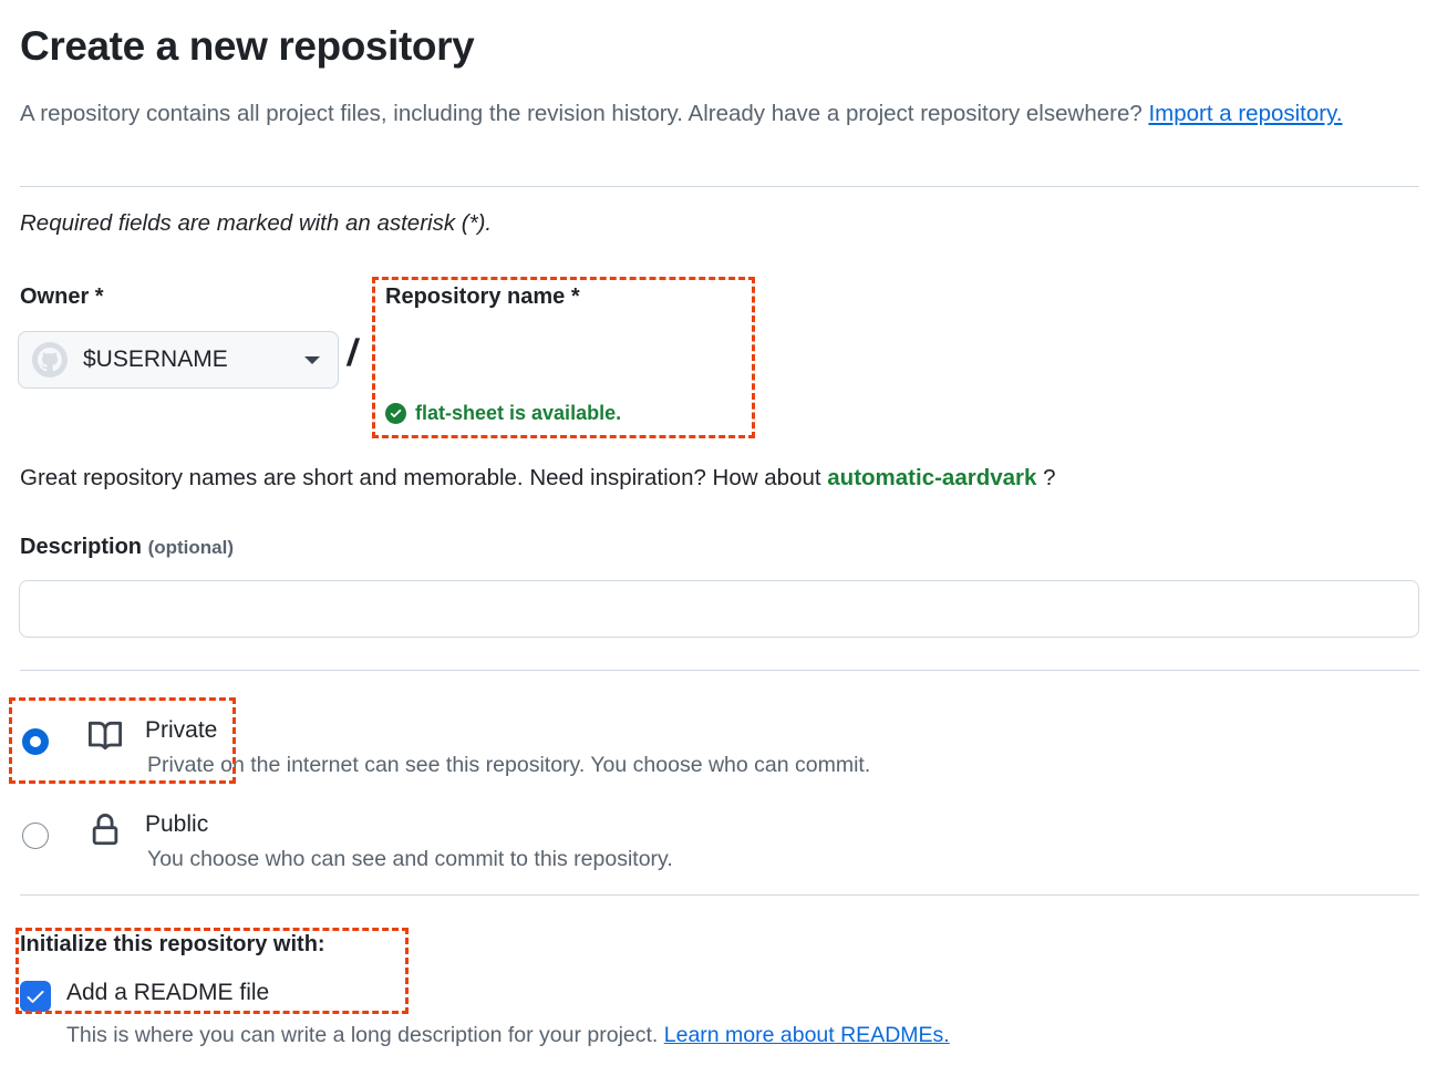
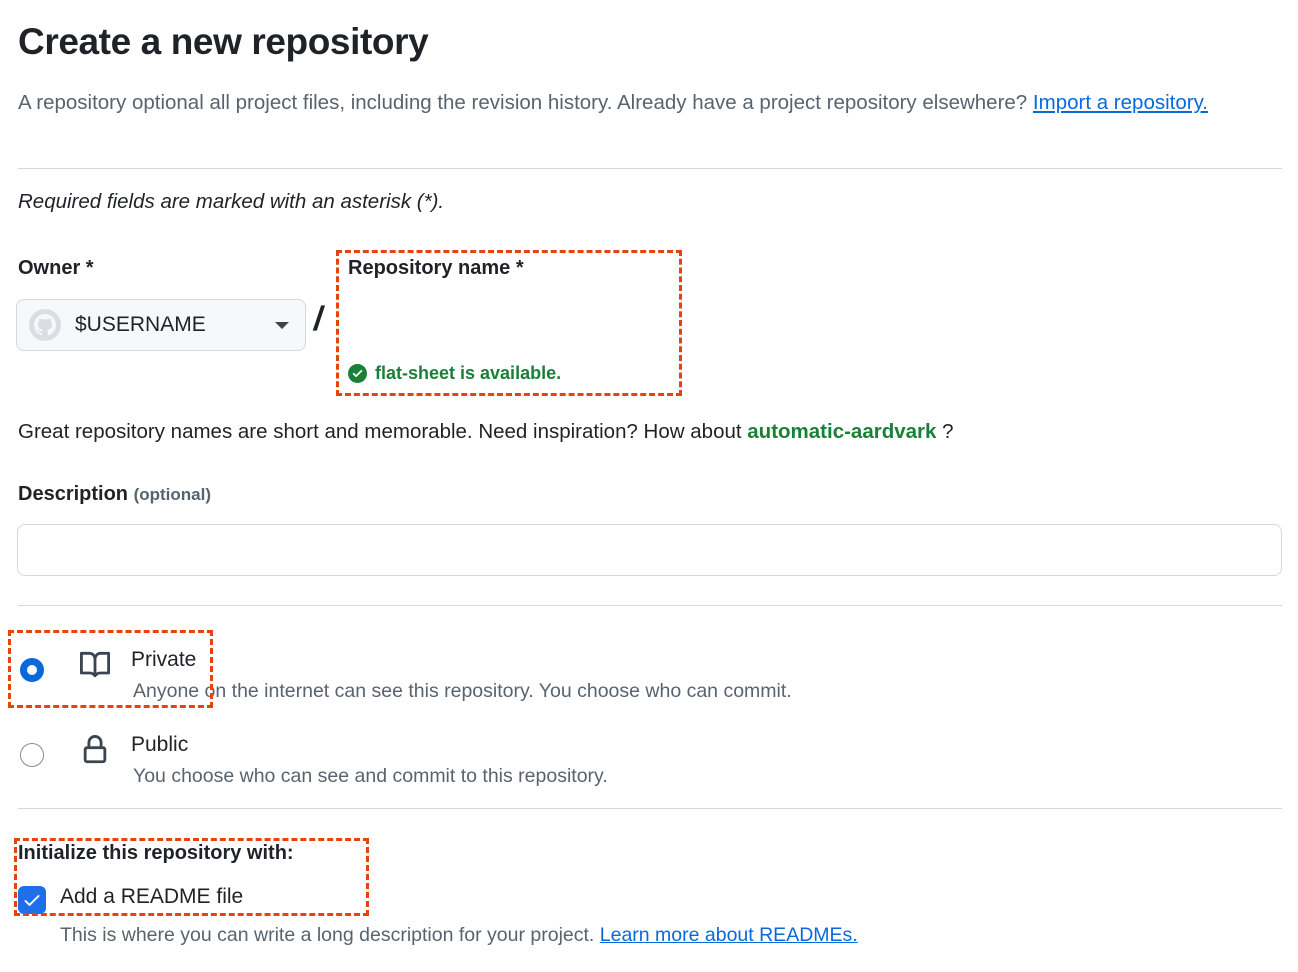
  Create a new repository
- A repository contains all project files, including the revision history. Already have a project repository elsewhere? Import a repository.
+ A repository optional all project files, including the revision history. Already have a project repository elsewhere? Import a repository.
  Required fields are marked with an asterisk (*).
  Owner *
  $USERNAME
  Repository name *
  flat-sheet is available.
  Great repository names are short and memorable. Need inspiration? How about automatic-aardvark ?
  Description (optional)
  Private
- Private on the internet can see this repository. You choose who can commit.
+ Anyone on the internet can see this repository. You choose who can commit.
  Public
  You choose who can see and commit to this repository.
  Initialize this repository with:
  Add a README file
  This is where you can write a long description for your project. Learn more about READMEs.
